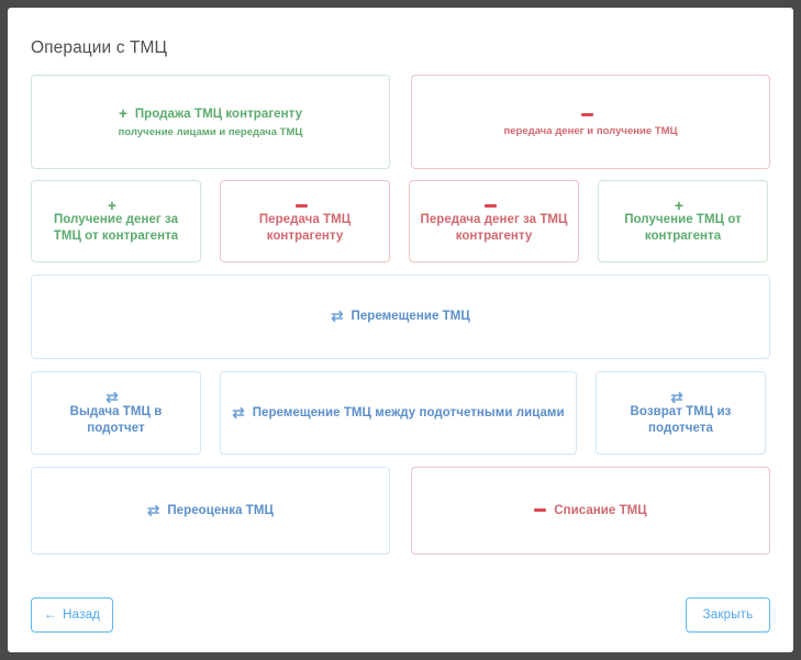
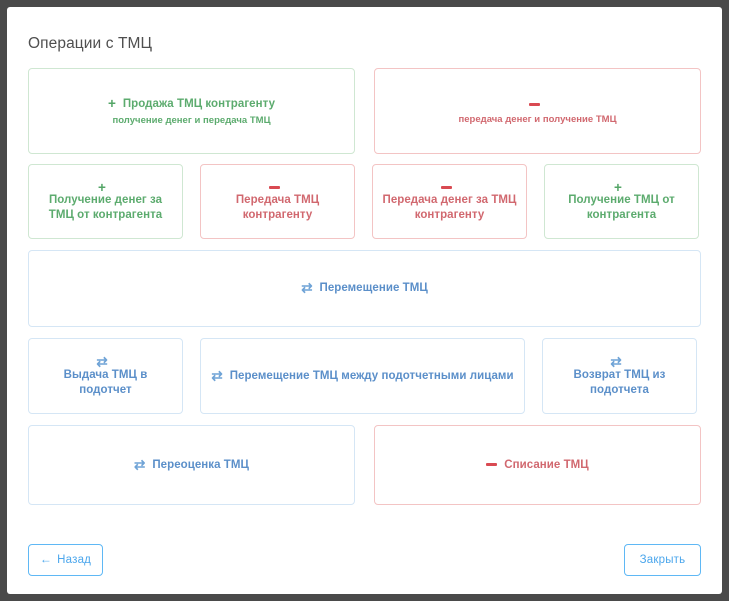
  Операции с ТМЦ
  +
  Продажа ТМЦ контрагенту
- получение лицами и передача ТМЦ
+ получение денег и передача ТМЦ
  передача денег и получение ТМЦ
  +
  Получение денег за ТМЦ от контрагента
  Передача ТМЦ контрагенту
  Передача денег за ТМЦ контрагенту
  +
  Получение ТМЦ от контрагента
  ⇄
  Перемещение ТМЦ
  ⇄
  Выдача ТМЦ в подотчет
  ⇄
  Перемещение ТМЦ между подотчетными лицами
  ⇄
  Возврат ТМЦ из подотчета
  ⇄
  Переоценка ТМЦ
  Списание ТМЦ
  ←
  Назад
  Закрыть
